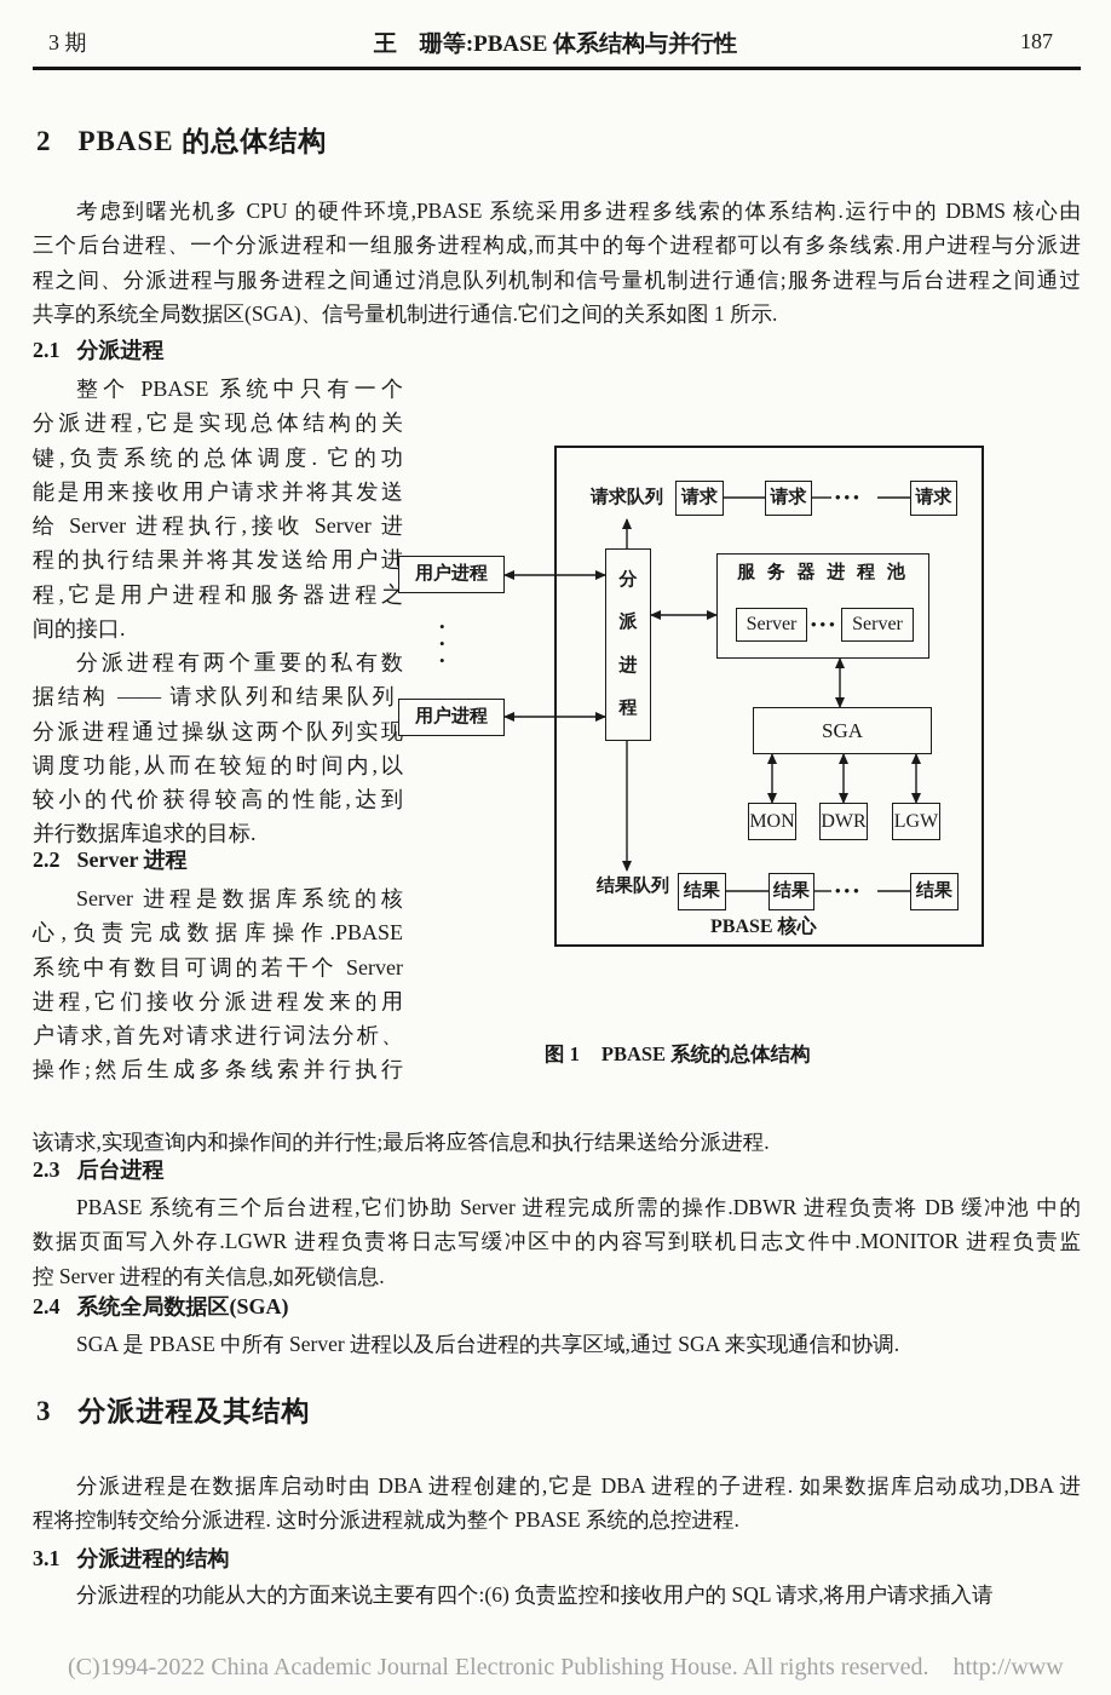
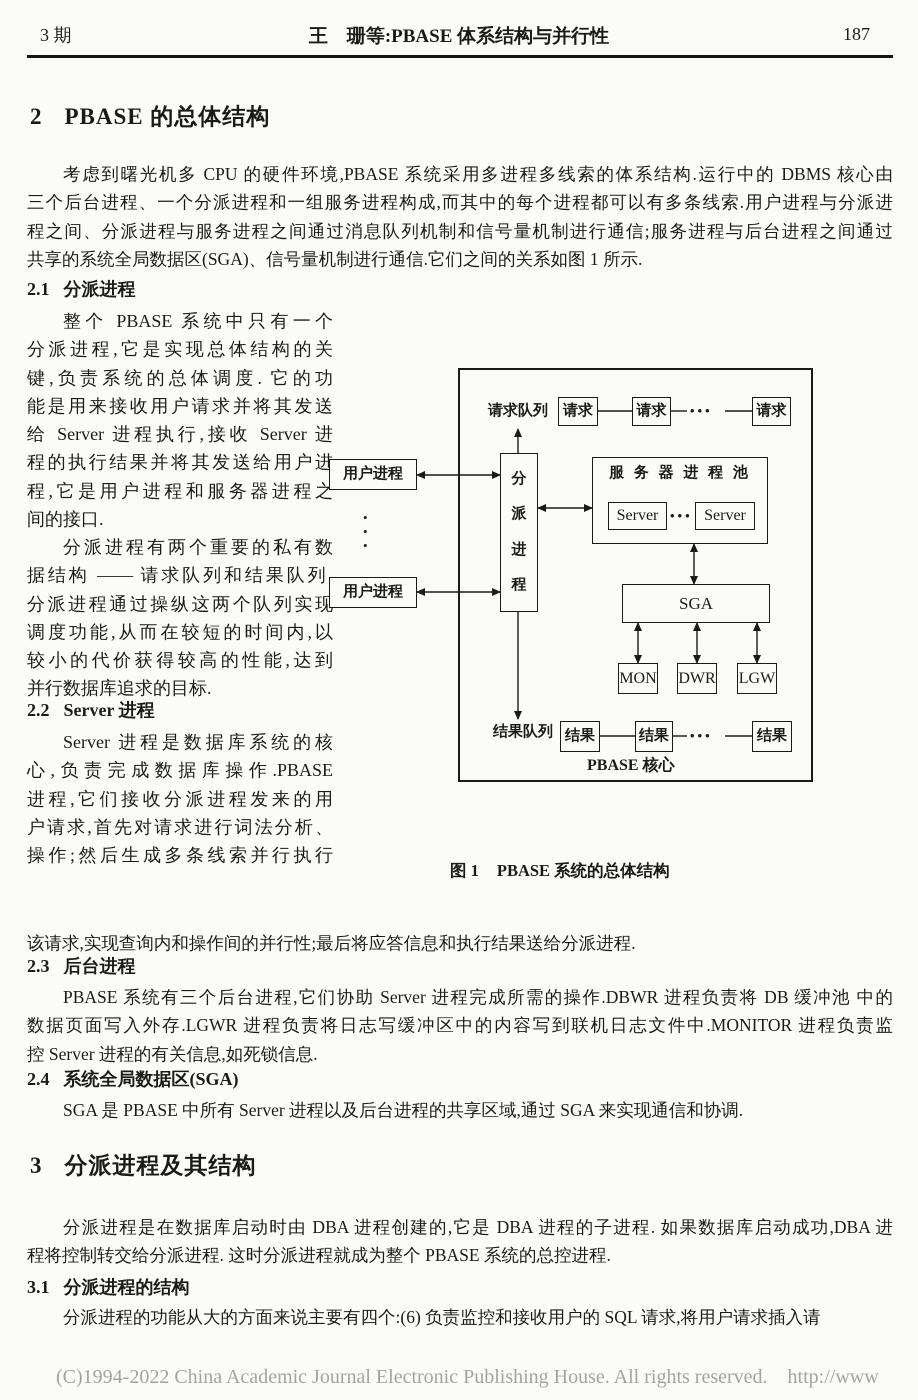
  3 期
  王 珊等:PBASE 体系结构与并行性
  187
  2 PBASE 的总体结构
  考虑到曙光机多 CPU 的硬件环境,PBASE 系统采用多进程多线索的体系结构.运行中的 DBMS 核心由
  三个后台进程、一个分派进程和一组服务进程构成,而其中的每个进程都可以有多条线索.用户进程与分派进
  程之间、分派进程与服务进程之间通过消息队列机制和信号量机制进行通信;服务进程与后台进程之间通过
  共享的系统全局数据区(SGA)、信号量机制进行通信.它们之间的关系如图 1 所示.
  2.1 分派进程
  整个 PBASE 系统中只有一个
  分派进程,它是实现总体结构的关
  键,负责系统的总体调度. 它的功
  能是用来接收用户请求并将其发送
  给 Server 进程执行,接收 Server 进
  程的执行结果并将其发送给用户进
  程,它是用户进程和服务器进程之
  间的接口.
  分派进程有两个重要的私有数
  据结构 —— 请求队列和结果队列.
  分派进程通过操纵这两个队列实现
  调度功能,从而在较短的时间内,以
  较小的代价获得较高的性能,达到
  并行数据库追求的目标.
  2.2 Server 进程
  Server 进程是数据库系统的核
  心,负责完成数据库操作.PBASE
- 系统中有数目可调的若干个 Server
  进程,它们接收分派进程发来的用
  户请求,首先对请求进行词法分析、
  操作;然后生成多条线索并行执行
  该请求,实现查询内和操作间的并行性;最后将应答信息和执行结果送给分派进程.
  2.3 后台进程
  PBASE 系统有三个后台进程,它们协助 Server 进程完成所需的操作.DBWR 进程负责将 DB 缓冲池 中的
  数据页面写入外存.LGWR 进程负责将日志写缓冲区中的内容写到联机日志文件中.MONITOR 进程负责监
  控 Server 进程的有关信息,如死锁信息.
  2.4 系统全局数据区(SGA)
  SGA 是 PBASE 中所有 Server 进程以及后台进程的共享区域,通过 SGA 来实现通信和协调.
  3 分派进程及其结构
  分派进程是在数据库启动时由 DBA 进程创建的,它是 DBA 进程的子进程. 如果数据库启动成功,DBA 进
  程将控制转交给分派进程. 这时分派进程就成为整个 PBASE 系统的总控进程.
  3.1 分派进程的结构
  分派进程的功能从大的方面来说主要有四个:(6) 负责监控和接收用户的 SQL 请求,将用户请求插入请
  请求队列
  请求
  请求
  •••
  请求
  用户进程
  •
  •
  •
  用户进程
  分
  派
  进
  程
  服 务 器 进 程 池
  Server
  •••
  Server
  SGA
  MON
  DWR
  LGW
  结果队列
  结果
  结果
  •••
  结果
  PBASE 核心
  图 1 PBASE 系统的总体结构
  (C)1994-2022 China Academic Journal Electronic Publishing House. All rights reserved. http://www
